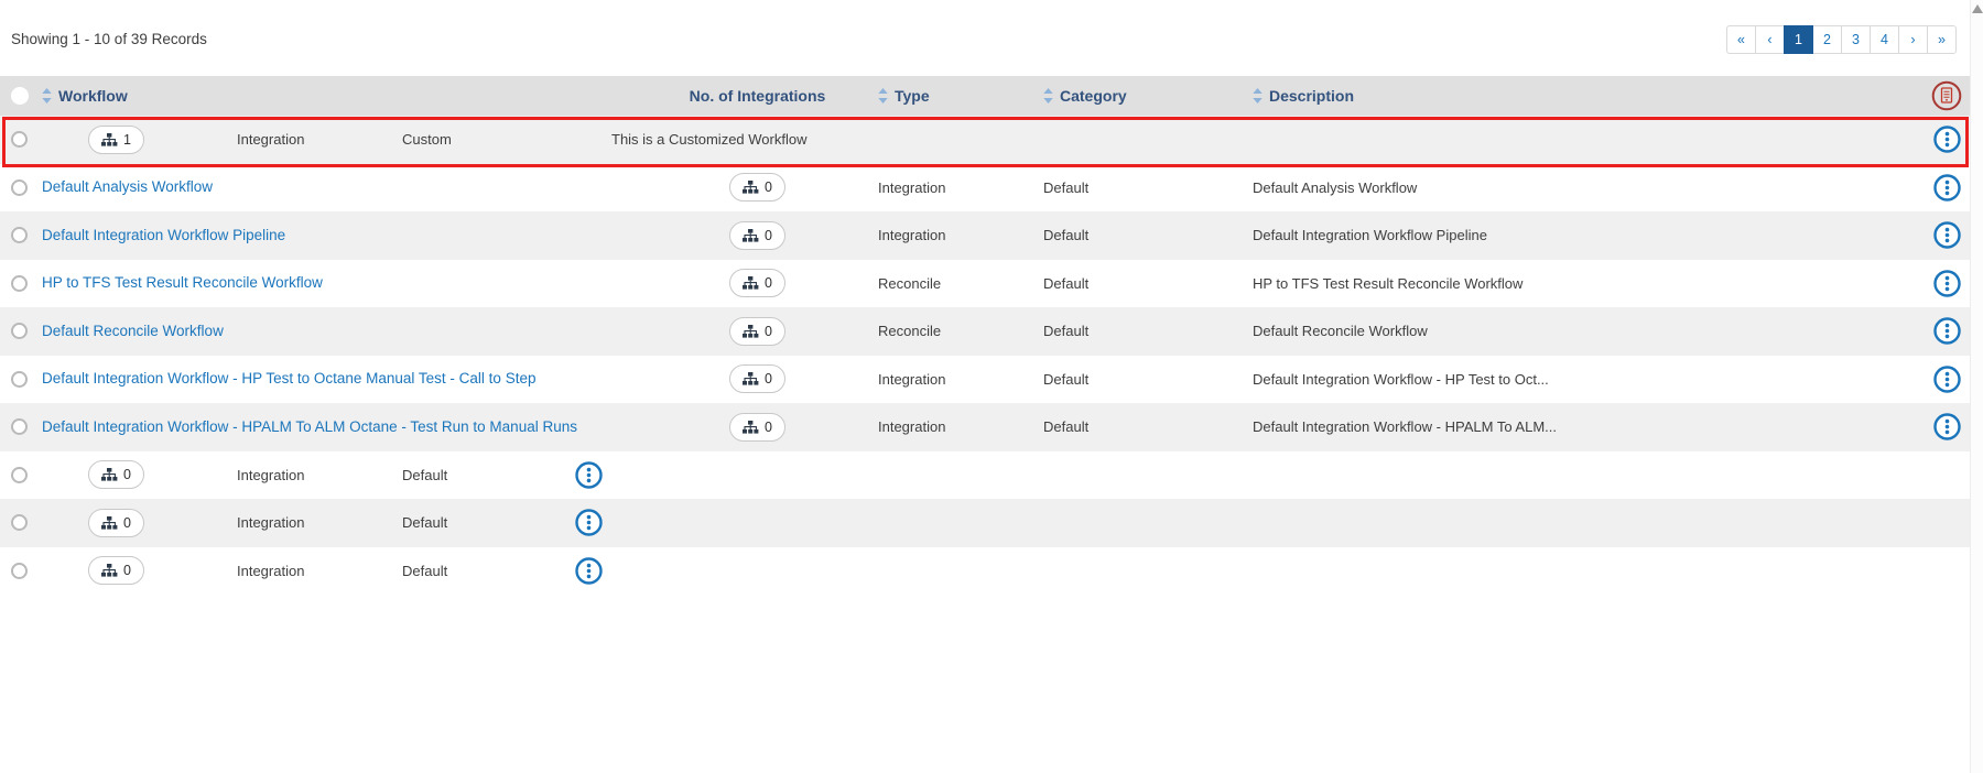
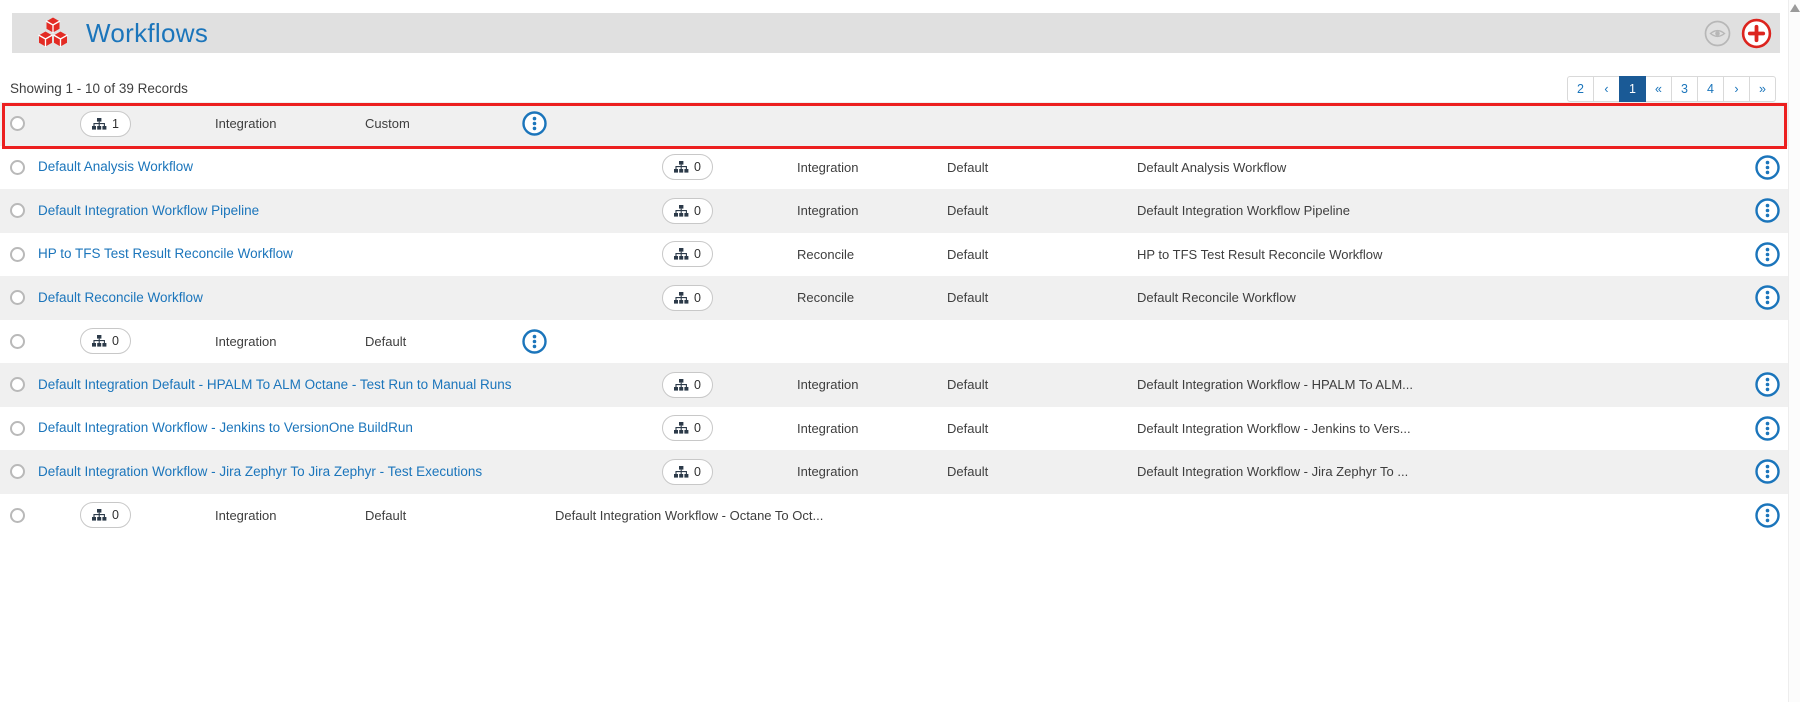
+ Workflows
  Showing 1 - 10 of 39 Records
- «
+ 2
  ‹
  1
- 2
+ «
  3
  4
  ›
  »
- Workflow
- No. of Integrations
- Type
- Category
- Description
  1
  Integration
  Custom
- This is a Customized Workflow
  Default Analysis Workflow
  0
  Integration
  Default
  Default Analysis Workflow
  Default Integration Workflow Pipeline
  0
  Integration
  Default
  Default Integration Workflow Pipeline
  HP to TFS Test Result Reconcile Workflow
  0
  Reconcile
  Default
  HP to TFS Test Result Reconcile Workflow
  Default Reconcile Workflow
  0
  Reconcile
  Default
  Default Reconcile Workflow
- Default Integration Workflow - HP Test to Octane Manual Test - Call to Step
  0
  Integration
  Default
- Default Integration Workflow - HP Test to Oct...
- Default Integration Workflow - HPALM To ALM Octane - Test Run to Manual Runs
+ Default Integration Default - HPALM To ALM Octane - Test Run to Manual Runs
  0
  Integration
  Default
  Default Integration Workflow - HPALM To ALM...
+ Default Integration Workflow - Jenkins to VersionOne BuildRun
  0
  Integration
  Default
+ Default Integration Workflow - Jenkins to Vers...
+ Default Integration Workflow - Jira Zephyr To Jira Zephyr - Test Executions
  0
  Integration
  Default
+ Default Integration Workflow - Jira Zephyr To ...
  0
  Integration
  Default
+ Default Integration Workflow - Octane To Oct...
